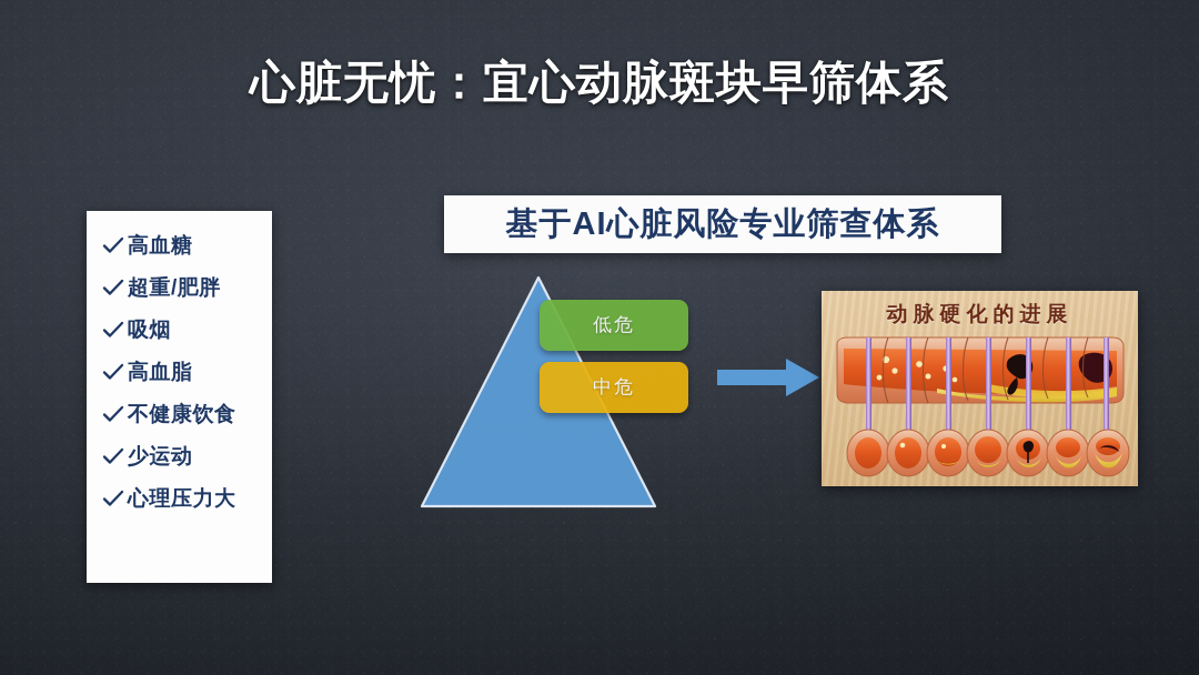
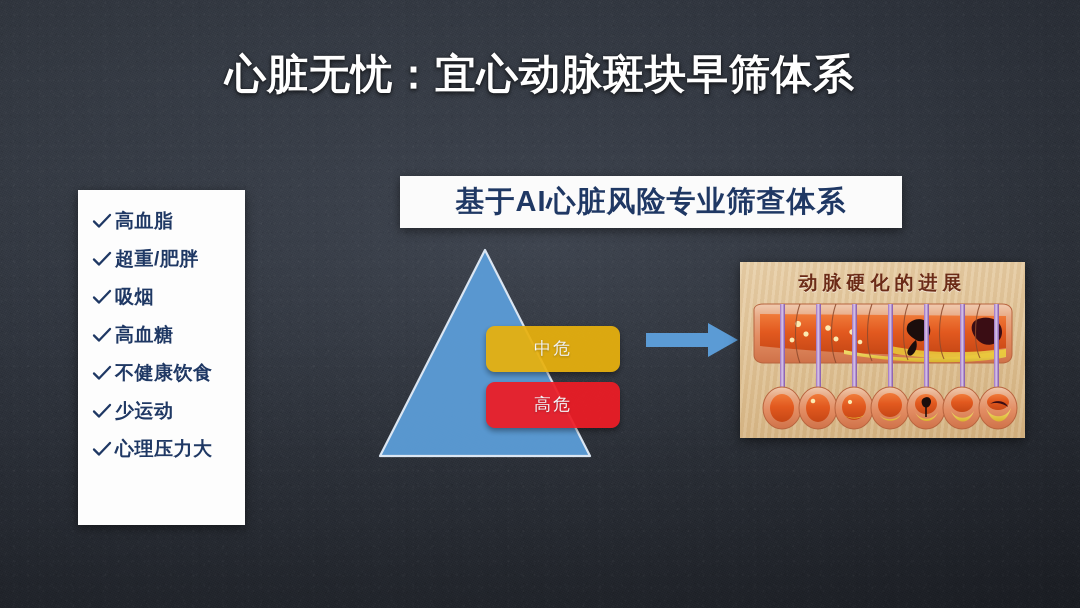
  心脏无忧：宜心动脉斑块早筛体系
- 高血糖
+ 高血脂
  超重/肥胖
  吸烟
- 高血脂
+ 高血糖
  不健康饮食
  少运动
  心理压力大
  基于AI心脏风险专业筛查体系
- 低危
  中危
+ 高危
  动脉硬化的进展
